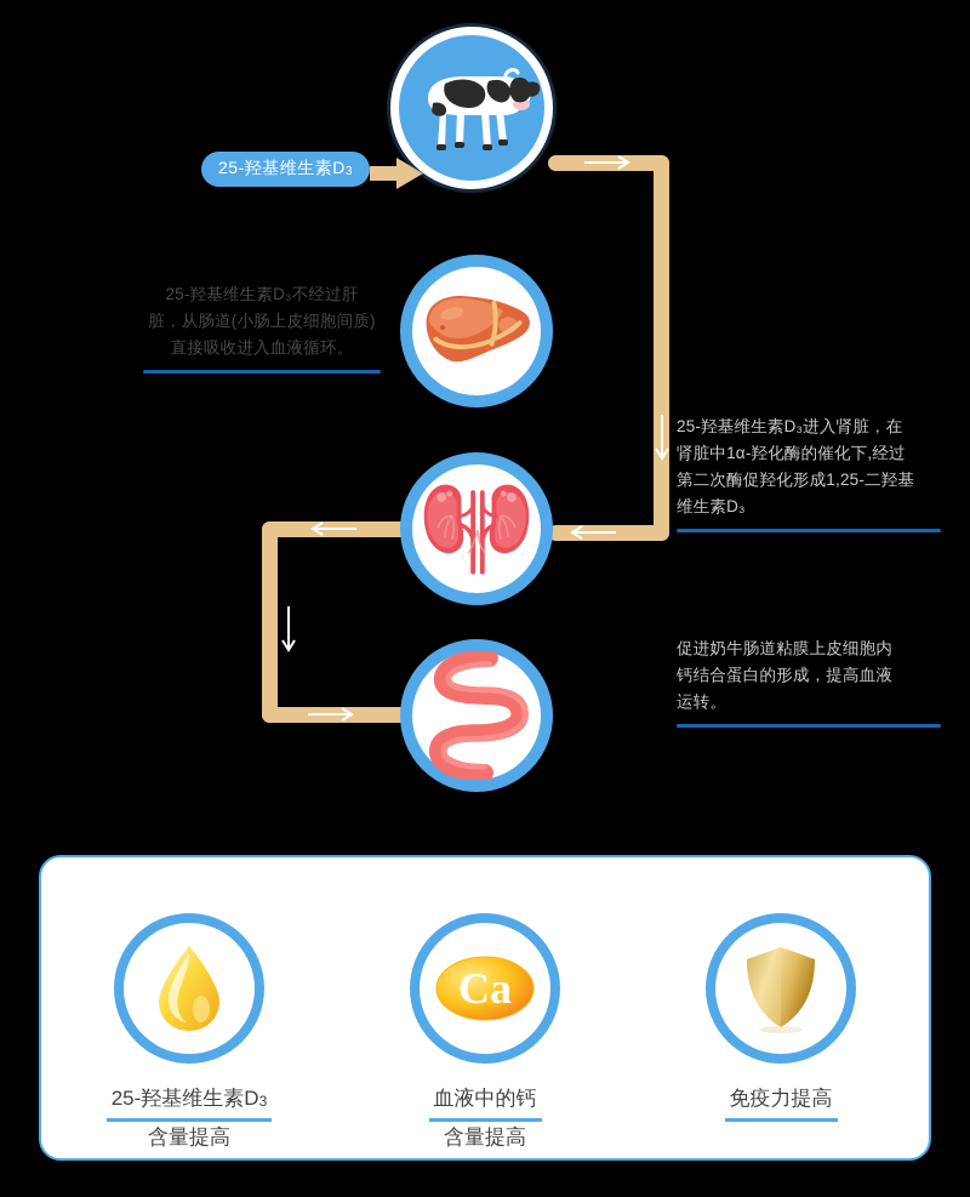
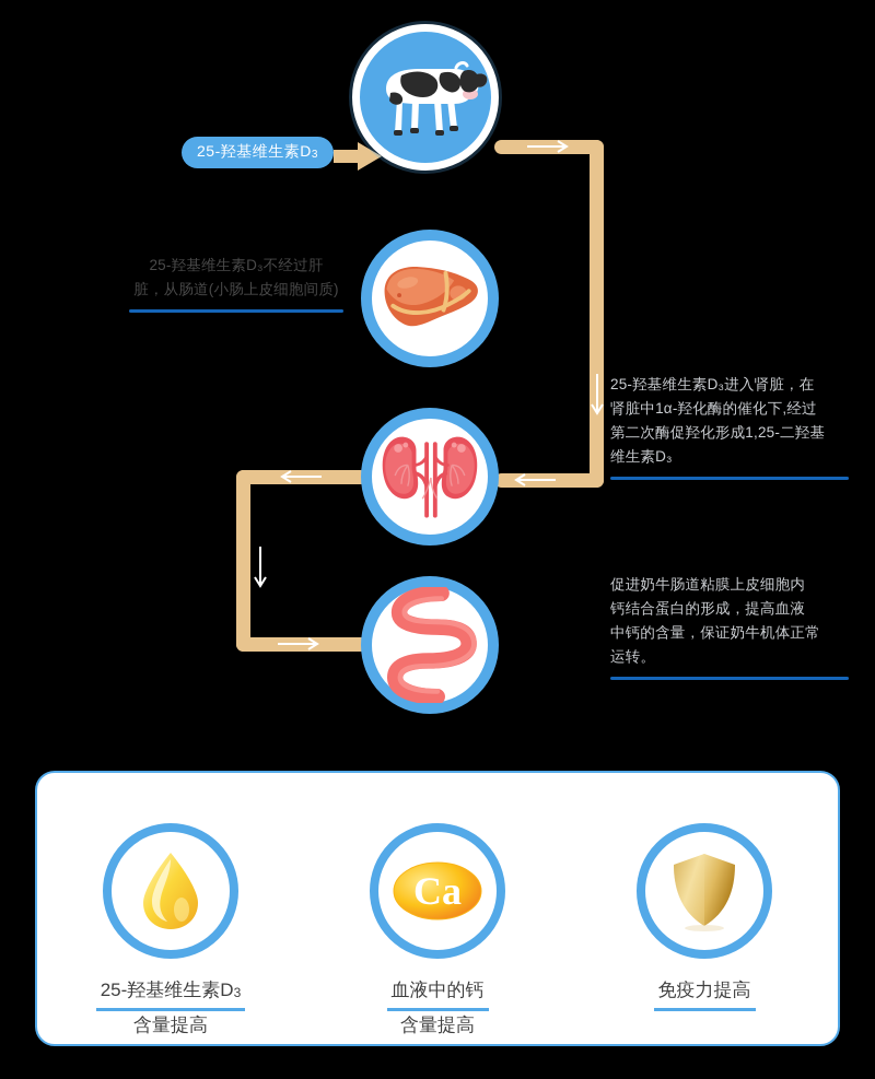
  25-羟基维生素D3
  25-羟基维生素D₃不经过肝
  脏，从肠道(小肠上皮细胞间质)
- 直接吸收进入血液循环。
  25-羟基维生素D₃进入肾脏，在
  肾脏中1α-羟化酶的催化下,经过
  第二次酶促羟化形成1,25-二羟基
  维生素D₃
  促进奶牛肠道粘膜上皮细胞内
  钙结合蛋白的形成，提高血液
+ 中钙的含量，保证奶牛机体正常
  运转。
  25-羟基维生素D3
  含量提高
  Ca
  血液中的钙
  含量提高
  免疫力提高
